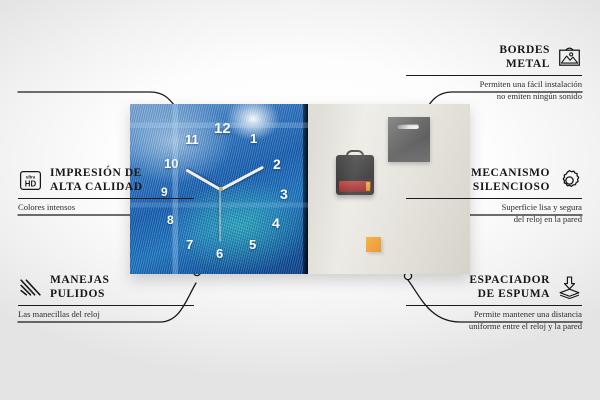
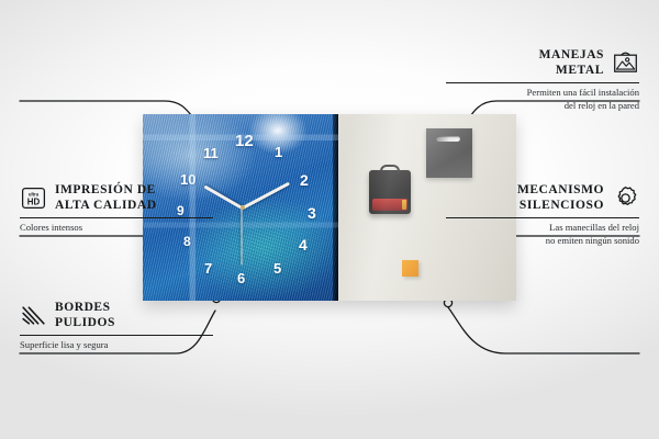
  HD
  IMPRESIÓN DE
  ALTA CALIDAD
  Colores intensos
- MANEJAS
+ BORDES
  PULIDOS
- Las manecillas del reloj
+ Superficie lisa y segura
- BORDES
+ MANEJAS
  METAL
  Permiten una fácil instalación
- no emiten ningún sonido
+ del reloj en la pared
  MECANISMO
  SILENCIOSO
- Superficie lisa y segura
+ Las manecillas del reloj
- del reloj en la pared
+ no emiten ningún sonido
- ESPACIADOR
- DE ESPUMA
- Permite mantener una distancia
- uniforme entre el reloj y la pared
